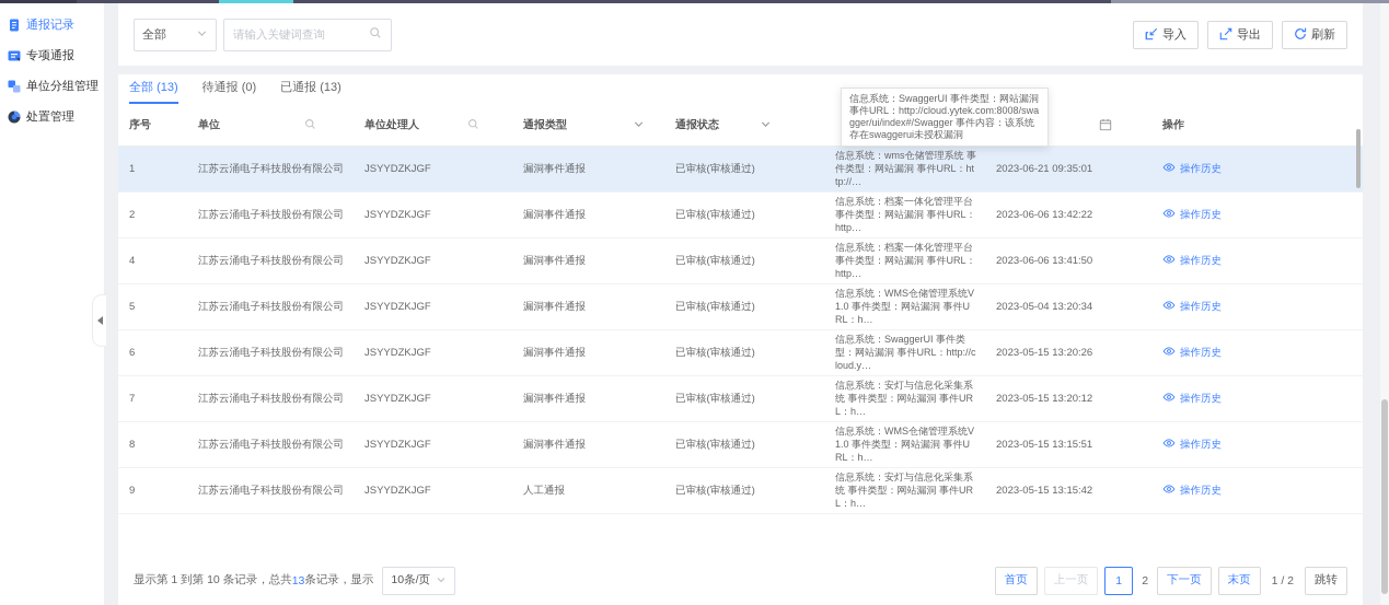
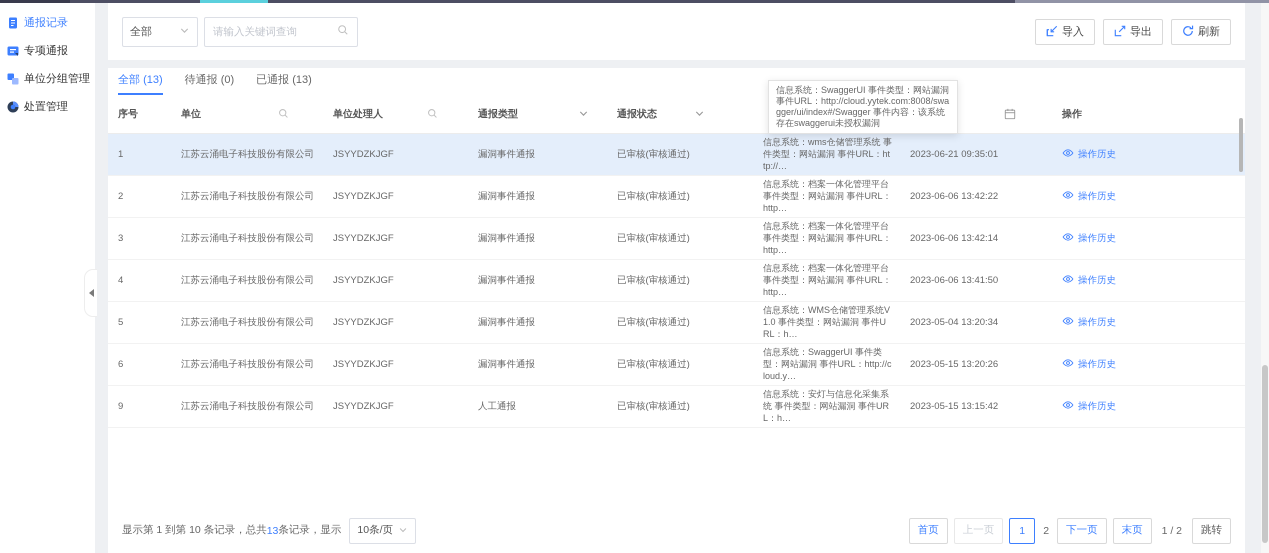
  通报记录
  专项通报
  单位分组管理
  处置管理
  全部
  请输入关键词查询
  导入
  导出
  刷新
  全部 (13)
  待通报 (0)
  已通报 (13)
  序号	单位	单位处理人	通报类型	通报状态			操作
  1	江苏云涌电子科技股份有限公司	JSYYDZKJGF	漏洞事件通报	已审核(审核通过)	信息系统：wms仓储管理系统 事件类型：网站漏洞 事件URL：http://…	2023-06-21 09:35:01	操作历史
  2	江苏云涌电子科技股份有限公司	JSYYDZKJGF	漏洞事件通报	已审核(审核通过)	信息系统：档案一体化管理平台 事件类型：网站漏洞 事件URL：http…	2023-06-06 13:42:22	操作历史
+ 3	江苏云涌电子科技股份有限公司	JSYYDZKJGF	漏洞事件通报	已审核(审核通过)	信息系统：档案一体化管理平台 事件类型：网站漏洞 事件URL：http…	2023-06-06 13:42:14	操作历史
  4	江苏云涌电子科技股份有限公司	JSYYDZKJGF	漏洞事件通报	已审核(审核通过)	信息系统：档案一体化管理平台 事件类型：网站漏洞 事件URL：http…	2023-06-06 13:41:50	操作历史
  5	江苏云涌电子科技股份有限公司	JSYYDZKJGF	漏洞事件通报	已审核(审核通过)	信息系统：WMS仓储管理系统V1.0 事件类型：网站漏洞 事件URL：h…	2023-05-04 13:20:34	操作历史
  6	江苏云涌电子科技股份有限公司	JSYYDZKJGF	漏洞事件通报	已审核(审核通过)	信息系统：SwaggerUI 事件类型：网站漏洞 事件URL：http://cloud.y…	2023-05-15 13:20:26	操作历史
- 7	江苏云涌电子科技股份有限公司	JSYYDZKJGF	漏洞事件通报	已审核(审核通过)	信息系统：安灯与信息化采集系统 事件类型：网站漏洞 事件URL：h…	2023-05-15 13:20:12	操作历史
- 8	江苏云涌电子科技股份有限公司	JSYYDZKJGF	漏洞事件通报	已审核(审核通过)	信息系统：WMS仓储管理系统V1.0 事件类型：网站漏洞 事件URL：h…	2023-05-15 13:15:51	操作历史
  9	江苏云涌电子科技股份有限公司	JSYYDZKJGF	人工通报	已审核(审核通过)	信息系统：安灯与信息化采集系统 事件类型：网站漏洞 事件URL：h…	2023-05-15 13:15:42	操作历史
  显示第 1 到第 10 条记录，总共
  13
  条记录，显示
  10条/页
  首页
  上一页
  1
  2
  下一页
  末页
  1 / 2
  跳转
  信息系统：SwaggerUI 事件类型：网站漏洞 事件URL：http://cloud.yytek.com:8008/swagger/ui/index#/Swagger 事件内容：该系统存在swaggerui未授权漏洞
